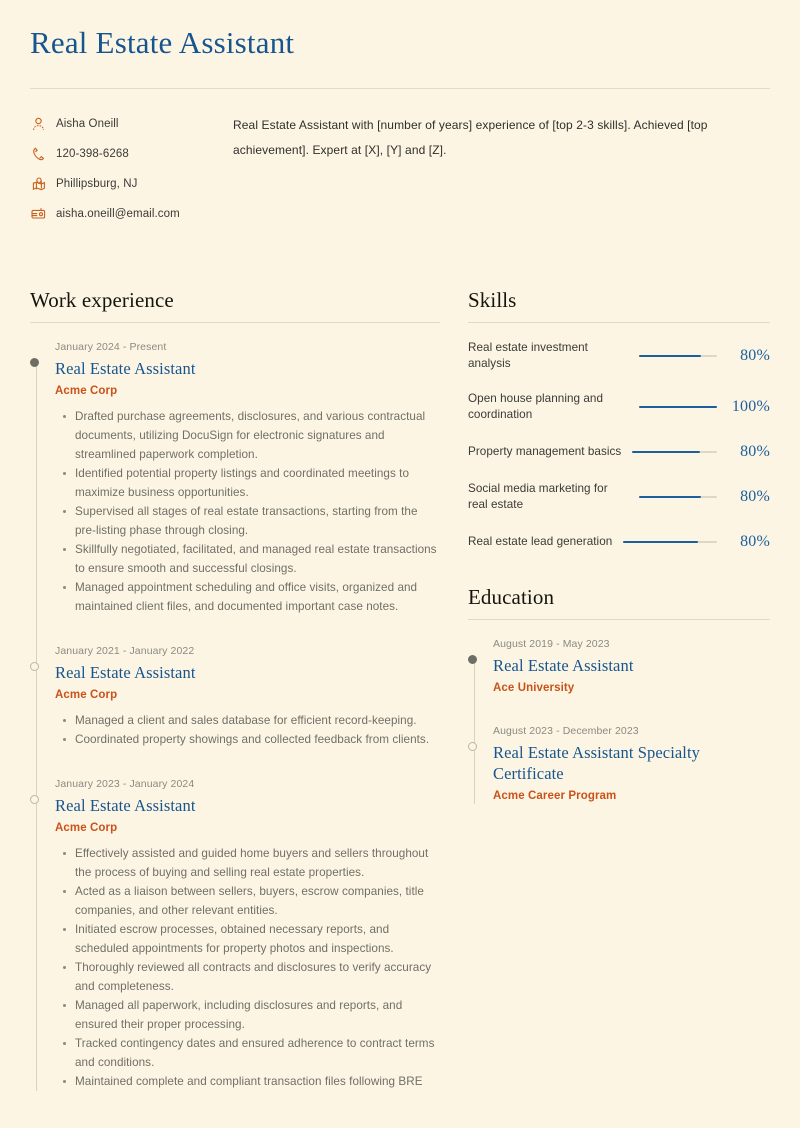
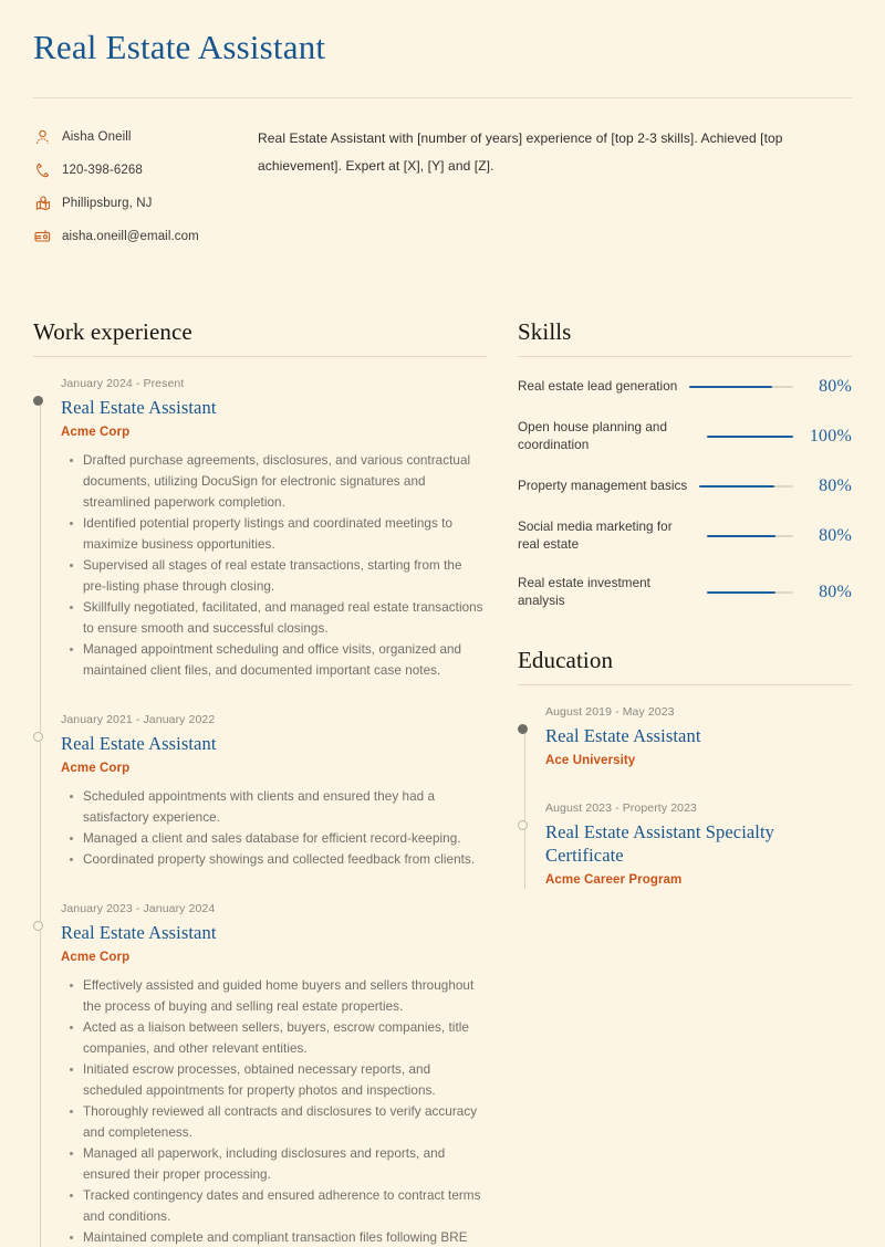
  Real Estate Assistant
  Aisha Oneill
  120-398-6268
  Phillipsburg, NJ
  aisha.oneill@email.com
  Real Estate Assistant with [number of years] experience of [top 2-3 skills]. Achieved [top achievement]. Expert at [X], [Y] and [Z].
  Work experience
  January 2024 - Present
  Real Estate Assistant
  Acme Corp
  Drafted purchase agreements, disclosures, and various contractual documents, utilizing DocuSign for electronic signatures and streamlined paperwork completion.
  Identified potential property listings and coordinated meetings to maximize business opportunities.
  Supervised all stages of real estate transactions, starting from the pre-listing phase through closing.
  Skillfully negotiated, facilitated, and managed real estate transactions to ensure smooth and successful closings.
  Managed appointment scheduling and office visits, organized and maintained client files, and documented important case notes.
  January 2021 - January 2022
  Real Estate Assistant
  Acme Corp
+ Scheduled appointments with clients and ensured they had a satisfactory experience.
  Managed a client and sales database for efficient record-keeping.
  Coordinated property showings and collected feedback from clients.
  January 2023 - January 2024
  Real Estate Assistant
  Acme Corp
  Effectively assisted and guided home buyers and sellers throughout the process of buying and selling real estate properties.
  Acted as a liaison between sellers, buyers, escrow companies, title companies, and other relevant entities.
  Initiated escrow processes, obtained necessary reports, and scheduled appointments for property photos and inspections.
  Thoroughly reviewed all contracts and disclosures to verify accuracy and completeness.
  Managed all paperwork, including disclosures and reports, and ensured their proper processing.
  Tracked contingency dates and ensured adherence to contract terms and conditions.
  Maintained complete and compliant transaction files following BRE
  Skills
- Real estate investment analysis
+ Real estate lead generation
  80%
  Open house planning and coordination
  100%
  Property management basics
  80%
  Social media marketing for real estate
  80%
- Real estate lead generation
+ Real estate investment analysis
  80%
  Education
  August 2019 - May 2023
  Real Estate Assistant
  Ace University
- August 2023 - December 2023
+ August 2023 - Property 2023
  Real Estate Assistant Specialty Certificate
  Acme Career Program
